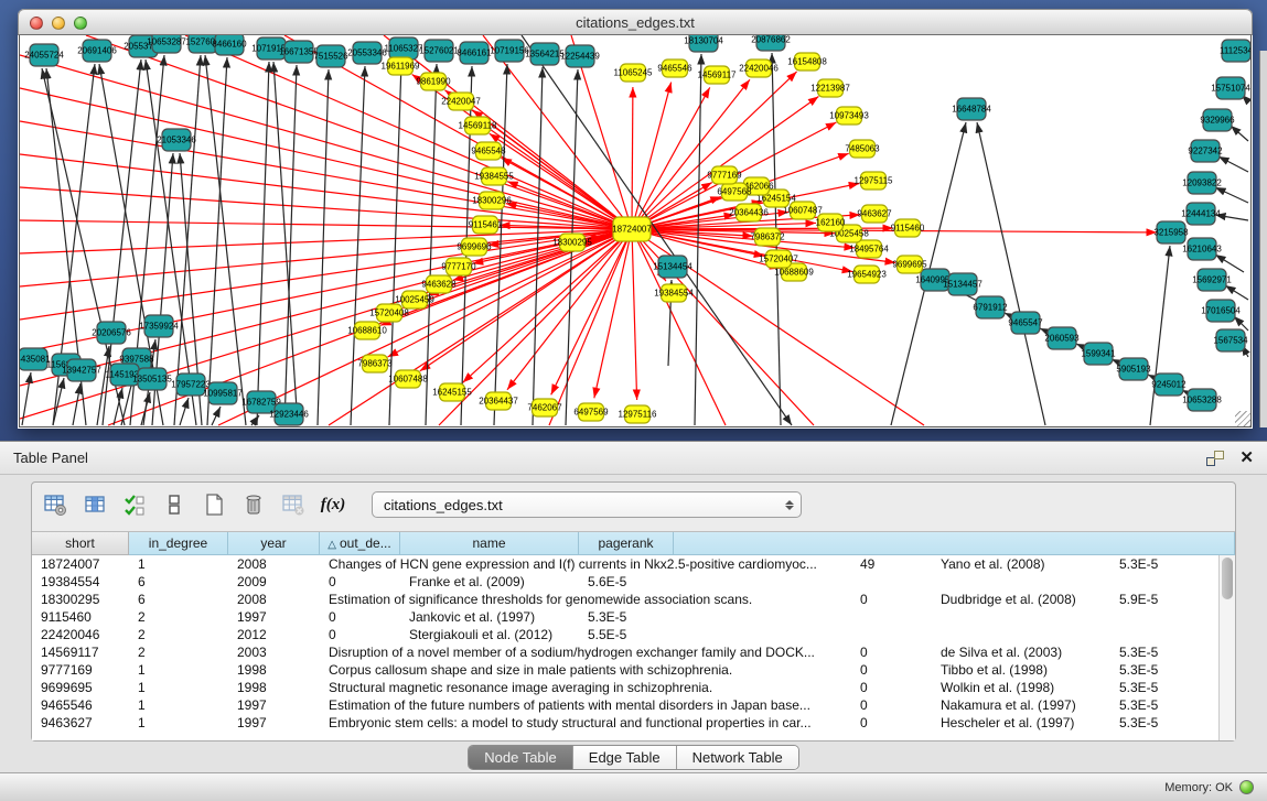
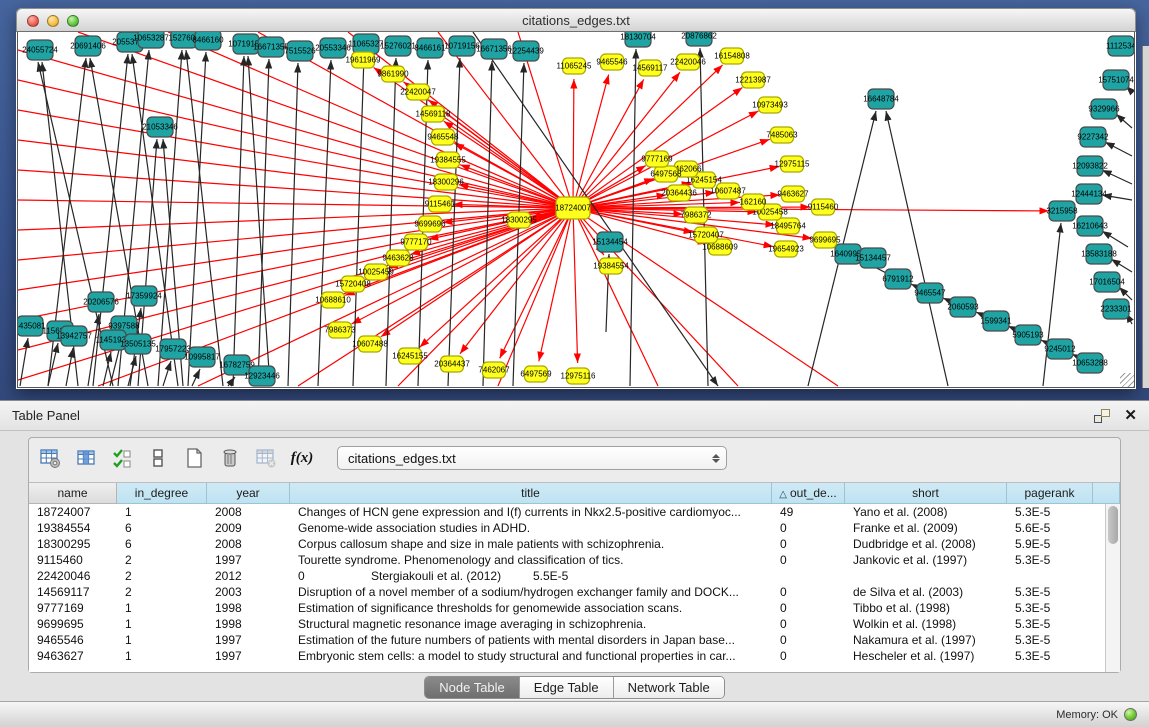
  citations_edges.txt
  24055724
  20691406
  205537
  10653287
  152760
  8466160
  1071915
  1667135
  7515526
  20553346
  11065327
  15276021
  8466161
  10719156
- 13564215
+ 16671356
  12254439
  18130704
  20876862
  21053346
  16648784
  1112534
  15751074
  9329966
  9227342
  12093822
  12444134
  3215958
  16210643
- 15692971
+ 13583188
  17016504
- 1567534
+ 2233301
  20206576
  17359924
  9397588
  435081
  13942757
  1145193
  13505135
  17957223
  10995817
  16782759
  12923446
  15134454
  1640995
  15134457
  6791912
  9465547
  2060593
  1599341
  5905193
  9245012
  10653288
  16154808
  12213987
  10973493
  7485063
  12975115
  9463627
  9115460
  9699695
  18495764
  10025458
  19654923
  10688609
  15720407
  7986372
  162160
  10607487
  16245154
  20364436
  62066
  6497568
  9777169
  22420046
  14569117
  9465546
  11065245
  19611969
  9861990
  22420047
  14569118
  9465548
  19384555
  18300296
  9115461
  9699696
  9777170
  9463628
  10025459
  15720408
  10688610
  7986373
  10607488
  16245155
  20364437
  7462067
  6497569
  12975116
  18300295
  19384554
  18724007
  Table Panel
  ✕
  f(x)
  citations_edges.txt
- short
+ name
  in_degree
  year
+ title
  △ out_de...
- name
+ short
  pagerank
  18724007
  1
  2008
  Changes of HCN gene expression and I(f) currents in Nkx2.5-positive cardiomyoc...
  49
  Yano et al. (2008)
  5.3E-5
  19384554
  6
  2009
+ Genome-wide association studies in ADHD.
  0
  Franke et al. (2009)
  5.6E-5
  18300295
  6
  2008
- Estimation of significance thresholds for genomewide association scans.
+ Corpus callosum shape and size in male patients with schizophrenia.
  0
  Dudbridge et al. (2008)
  5.9E-5
  9115460
  2
  1997
+ Tourette syndrome. Phenomenology and classification of tics.
  0
  Jankovic et al. (1997)
  5.3E-5
  22420046
  2
  2012
  0
  Stergiakouli et al. (2012)
  5.5E-5
  14569117
  2
  2003
  Disruption of a novel member of a sodium/hydrogen exchanger family and DOCK...
  0
  de Silva et al. (2003)
  5.3E-5
  9777169
  1
  1998
- Corpus callosum shape and size in male patients with schizophrenia.
+ Estimation of significance thresholds for genomewide association scans.
  0
  Tibbo et al. (1998)
  5.3E-5
  9699695
  1
  1998
  Structural magnetic resonance image averaging in schizophrenia.
  0
  Wolkin et al. (1998)
  5.3E-5
  9465546
  1
  1997
  Estimation of the future numbers of patients with mental disorders in Japan base...
  0
  Nakamura et al. (1997)
  5.3E-5
  9463627
  1
  1997
  Embryonic stem cells: a model to study structural and functional properties in car...
  0
  Hescheler et al. (1997)
  5.3E-5
  Node Table
  Edge Table
  Network Table
  Memory: OK
